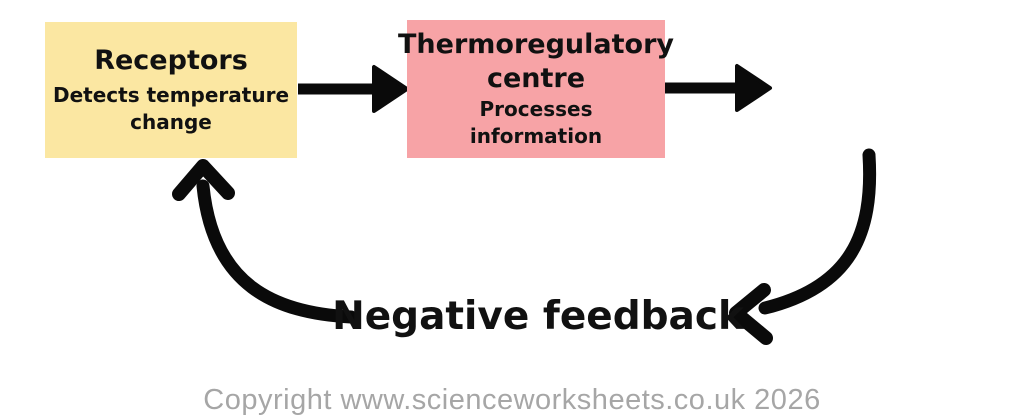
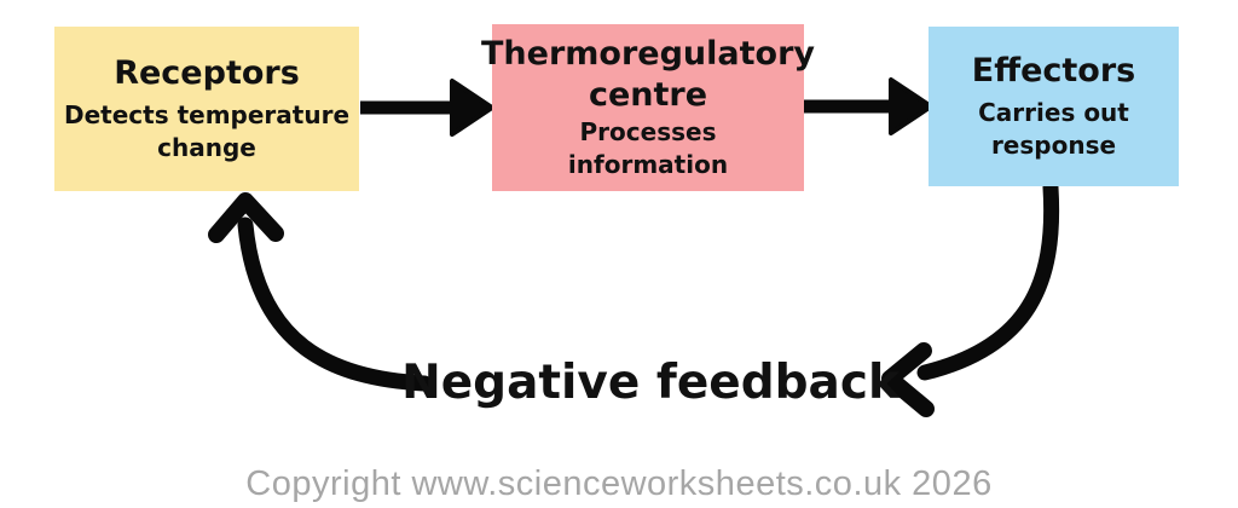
  Receptors
  Detects temperature change
  Thermoregulatory centre
  Processes information
+ Effectors
+ Carries out response
  Negative feedback
  Copyright www.scienceworksheets.co.uk 2026
